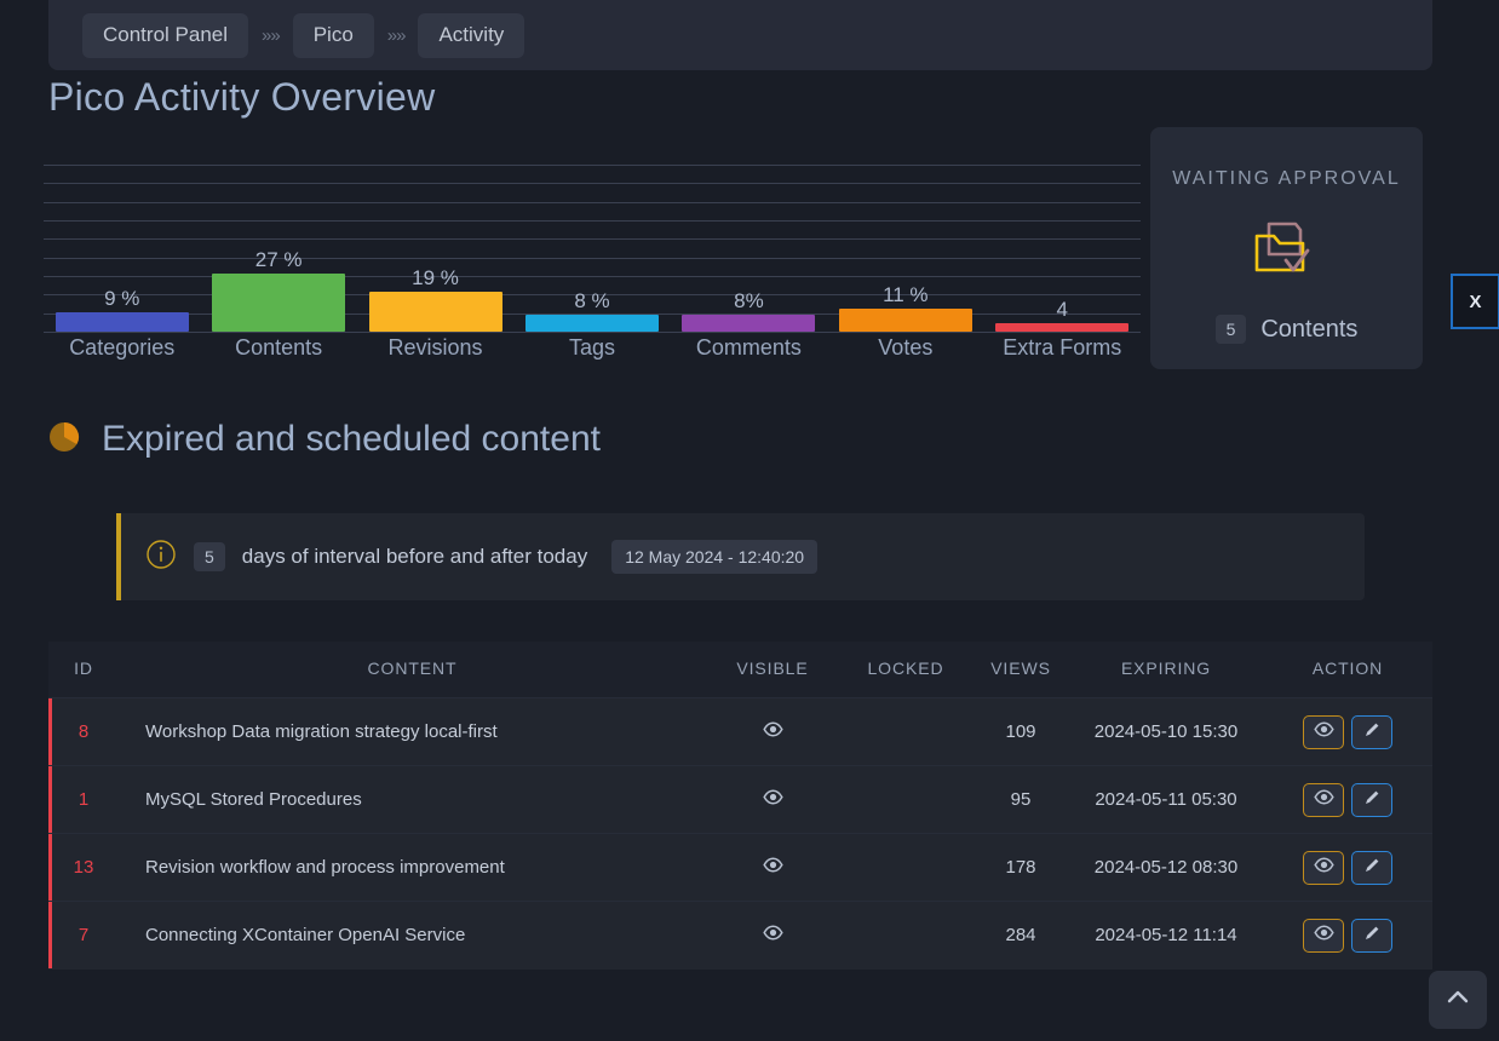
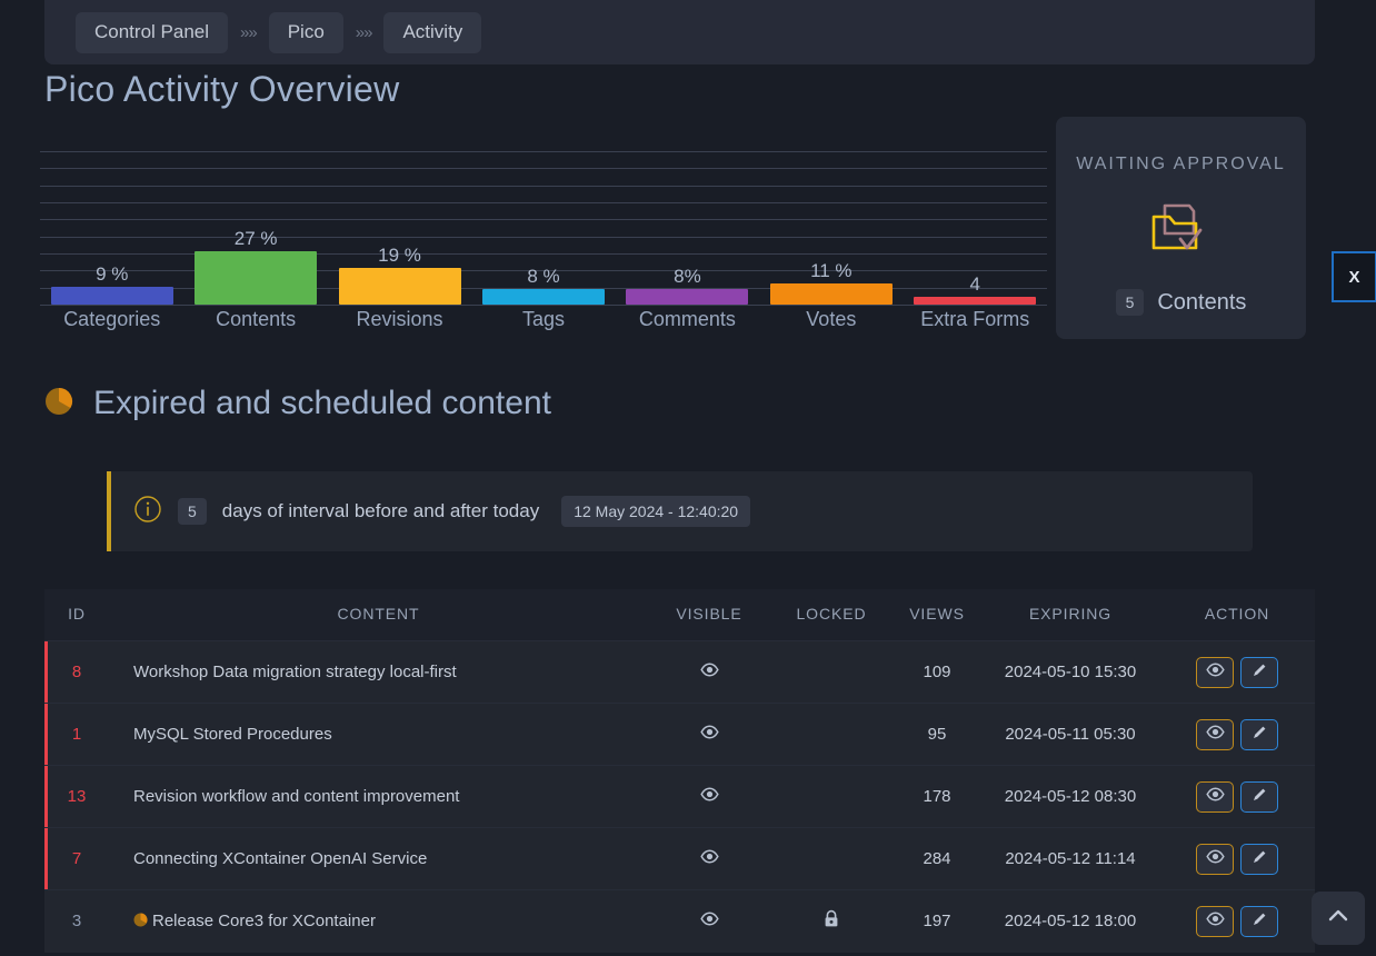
  Control Panel
  »»
  Pico
  »»
  Activity
  Pico Activity Overview
  9 %
  27 %
  19 %
  8 %
  8%
  11 %
  4
  Categories
  Contents
  Revisions
  Tags
  Comments
  Votes
  Extra Forms
  WAITING APPROVAL
  5
  Contents
  X
  Expired and scheduled content
  5
  days of interval before and after today
  12 May 2024 - 12:40:20
  ID	CONTENT	VISIBLE	LOCKED	VIEWS	EXPIRING	ACTION
  8	Workshop Data migration strategy local-first			109	2024-05-10 15:30
  1	MySQL Stored Procedures			95	2024-05-11 05:30
- 13	Revision workflow and process improvement			178	2024-05-12 08:30
+ 13	Revision workflow and content improvement			178	2024-05-12 08:30
  7	Connecting XContainer OpenAI Service			284	2024-05-12 11:14
+ 3	Release Core3 for XContainer			197	2024-05-12 18:00
